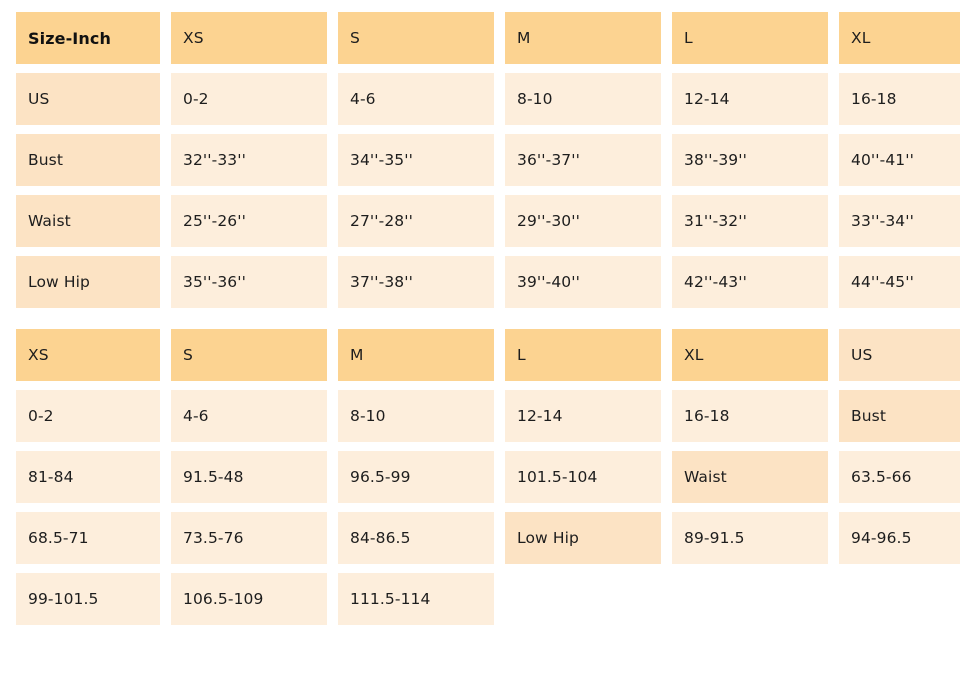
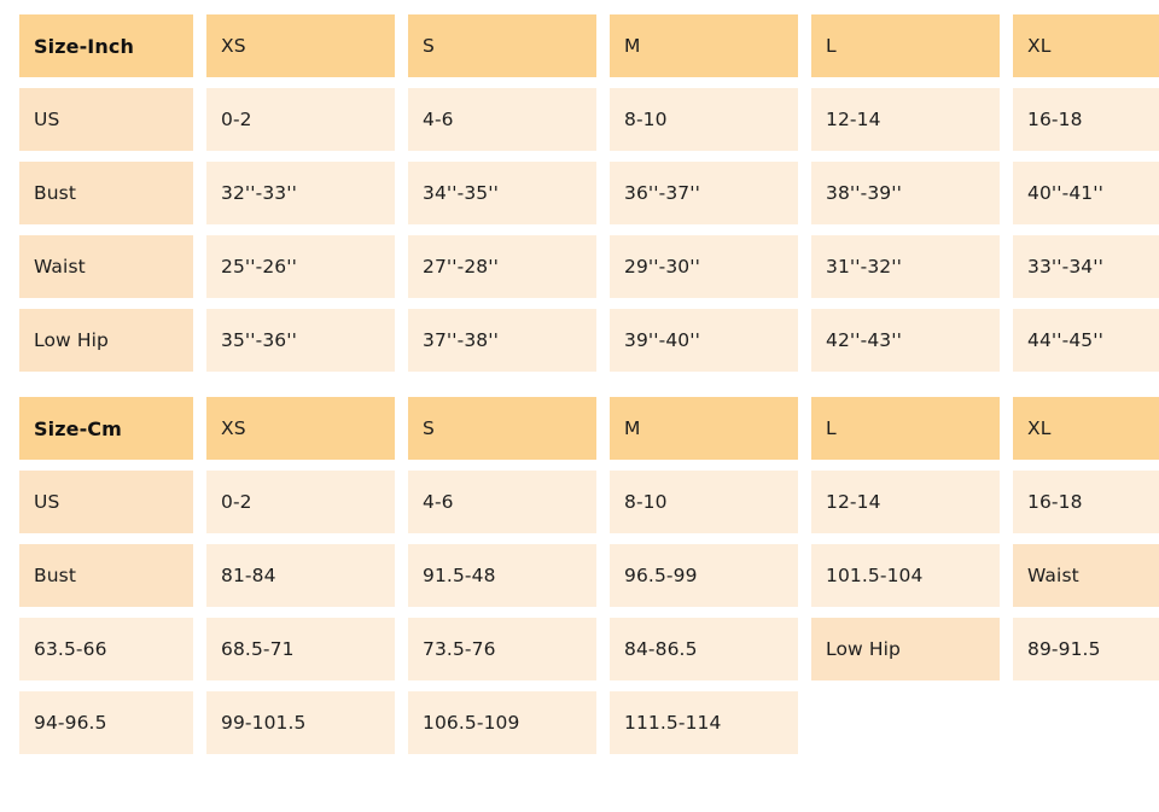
  Size-Inch
  XS
  S
  M
  L
  XL
  US
  0-2
  4-6
  8-10
  12-14
  16-18
  Bust
  32''-33''
  34''-35''
  36''-37''
  38''-39''
  40''-41''
  Waist
  25''-26''
  27''-28''
  29''-30''
  31''-32''
  33''-34''
  Low Hip
  35''-36''
  37''-38''
  39''-40''
  42''-43''
  44''-45''
+ Size-Cm
  XS
  S
  M
  L
  XL
  US
  0-2
  4-6
  8-10
  12-14
  16-18
  Bust
  81-84
  91.5-48
  96.5-99
  101.5-104
  Waist
  63.5-66
  68.5-71
  73.5-76
  84-86.5
  Low Hip
  89-91.5
  94-96.5
  99-101.5
  106.5-109
  111.5-114
